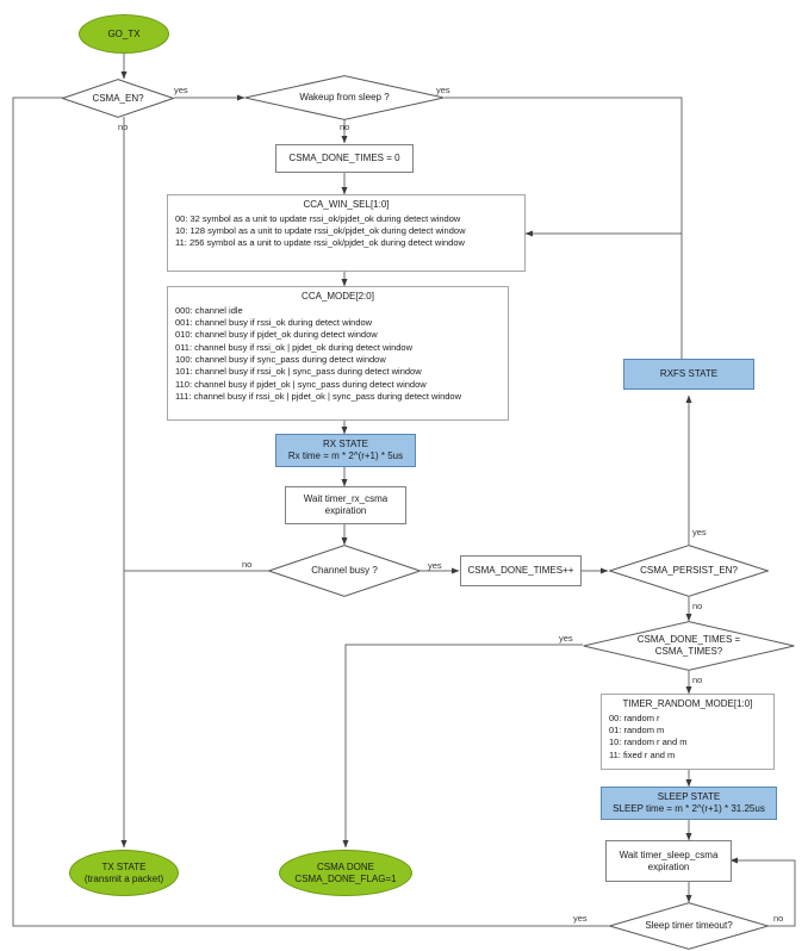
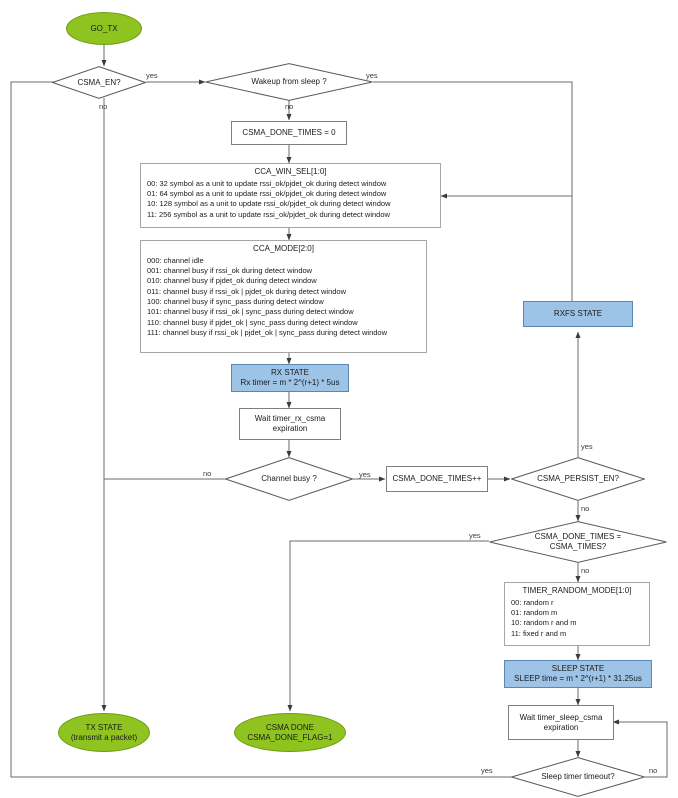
  GO_TX
  CSMA_EN?
  Wakeup from sleep ?
  CSMA_DONE_TIMES = 0
  CCA_WIN_SEL[1:0]
  00: 32 symbol as a unit to update rssi_ok/pjdet_ok during detect window
+ 01: 64 symbol as a unit to update rssi_ok/pjdet_ok during detect window
  10: 128 symbol as a unit to update rssi_ok/pjdet_ok during detect window
  11: 256 symbol as a unit to update rssi_ok/pjdet_ok during detect window
  CCA_MODE[2:0]
  000: channel idle
  001: channel busy if rssi_ok during detect window
  010: channel busy if pjdet_ok during detect window
  011: channel busy if rssi_ok | pjdet_ok during detect window
  100: channel busy if sync_pass during detect window
  101: channel busy if rssi_ok | sync_pass during detect window
  110: channel busy if pjdet_ok | sync_pass during detect window
  111: channel busy if rssi_ok | pjdet_ok | sync_pass during detect window
  RX STATE
- Rx time = m * 2^(r+1) * 5us
+ Rx timer = m * 2^(r+1) * 5us
  Wait timer_rx_csma
  expiration
  Channel busy ?
  CSMA_DONE_TIMES++
  CSMA_PERSIST_EN?
  RXFS STATE
  CSMA_DONE_TIMES =
  CSMA_TIMES?
  TIMER_RANDOM_MODE[1:0]
  00: random r
  01: random m
  10: random r and m
  11: fixed r and m
  SLEEP STATE
  SLEEP time = m * 2^(r+1) * 31.25us
  Wait timer_sleep_csma
  expiration
  Sleep timer timeout?
  TX STATE
  (transmit a packet)
  CSMA DONE
  CSMA_DONE_FLAG=1
  yes
  no
  yes
  no
  no
  yes
  yes
  no
  yes
  no
  yes
  no
